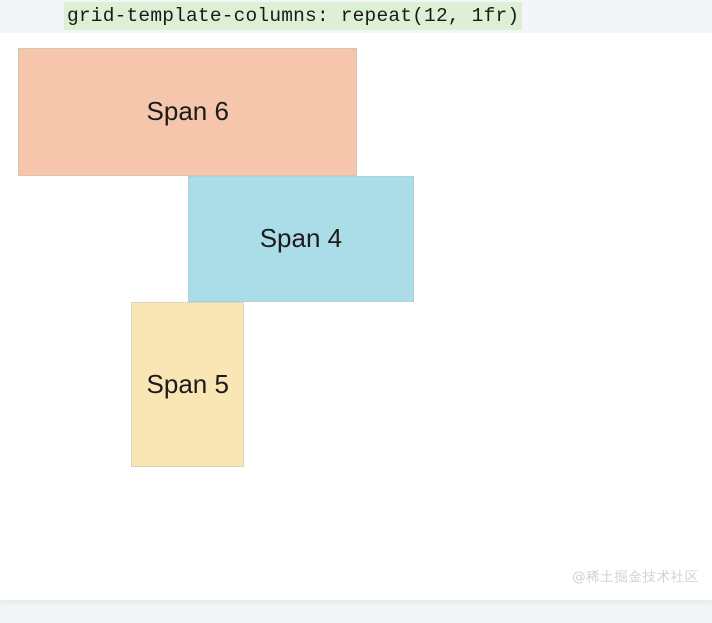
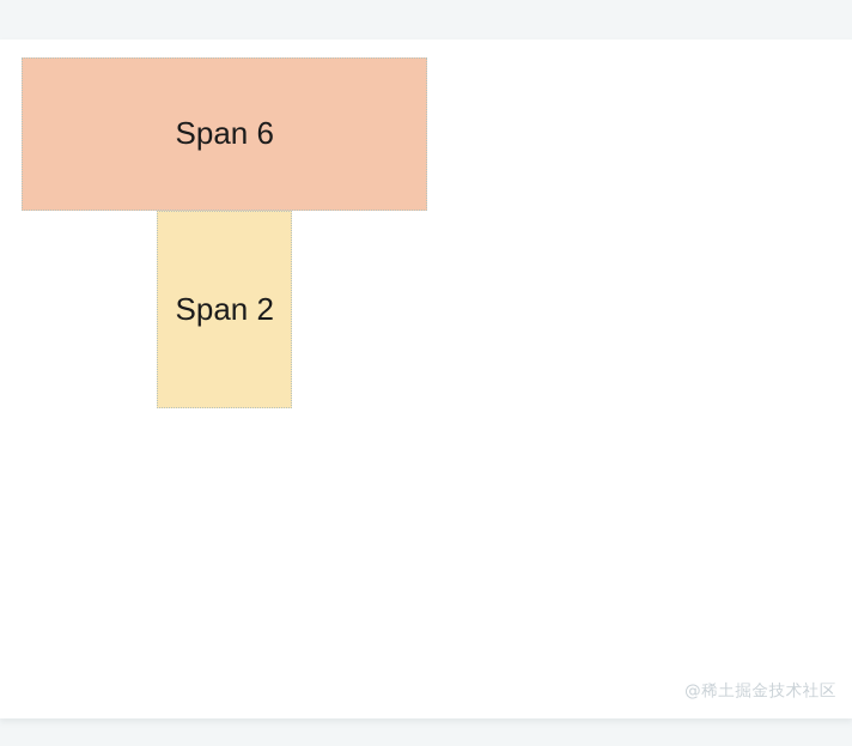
- grid-template-columns: repeat(12, 1fr)
  Span 6
- Span 4
- Span 5
+ Span 2
  @稀土掘金技术社区
